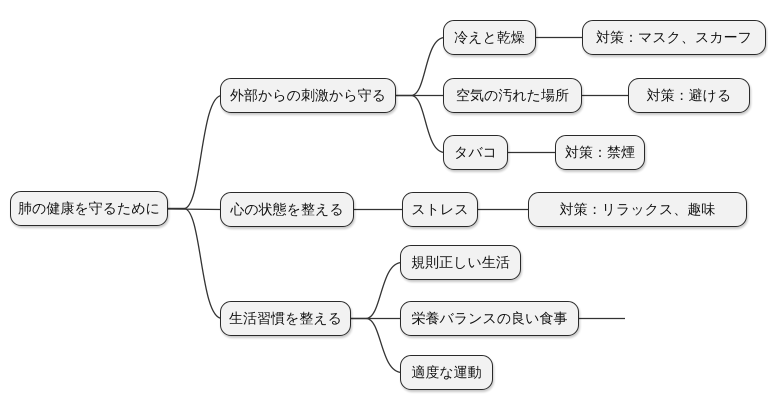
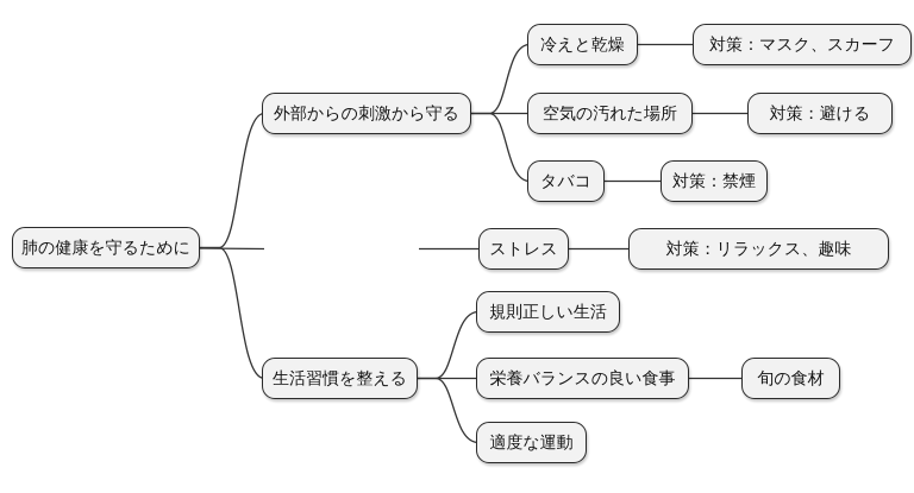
  肺の健康を守るために
  外部からの刺激から守る
  冷えと乾燥
  対策：マスク、スカーフ
  空気の汚れた場所
  対策：避ける
  タバコ
  対策：禁煙
- 心の状態を整える
  ストレス
  対策：リラックス、趣味
  生活習慣を整える
  規則正しい生活
  栄養バランスの良い食事
+ 旬の食材
  適度な運動
